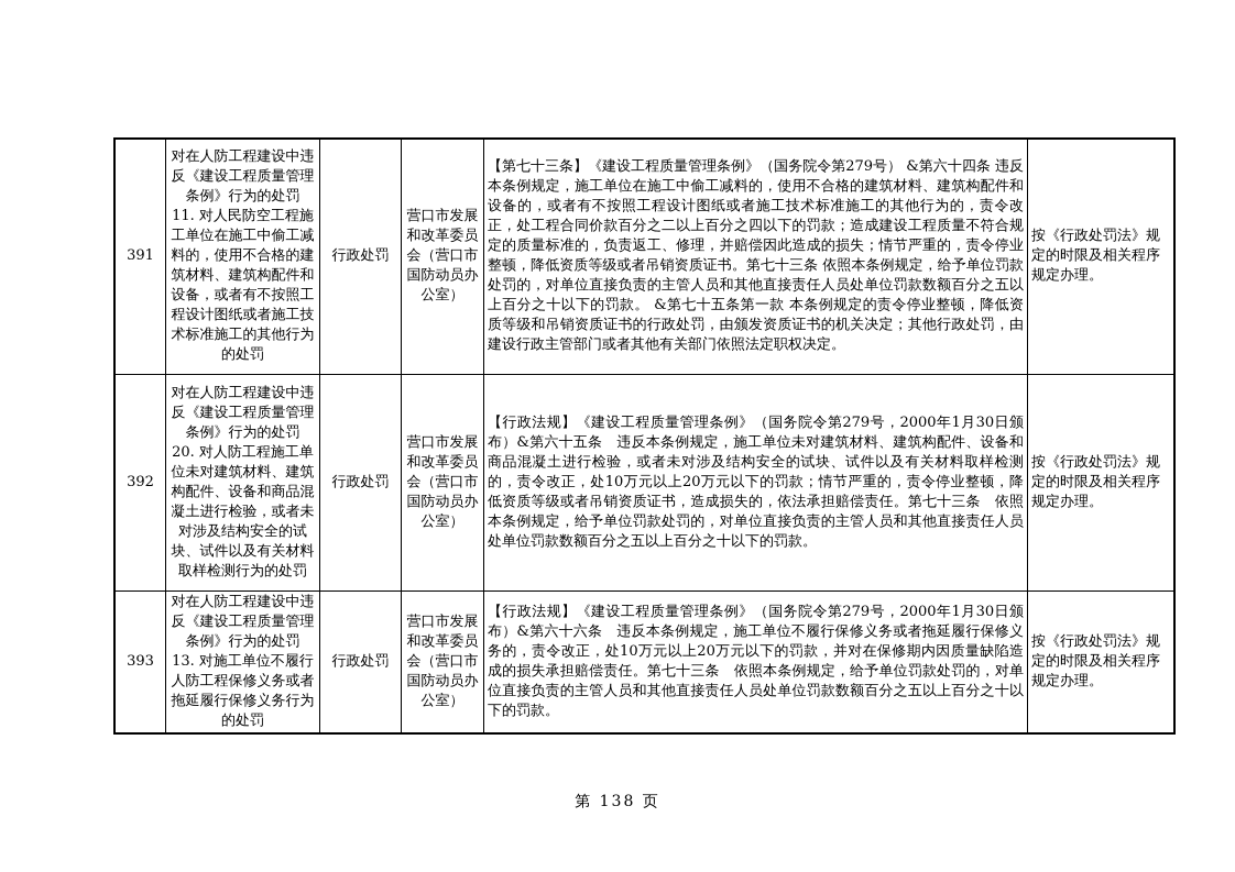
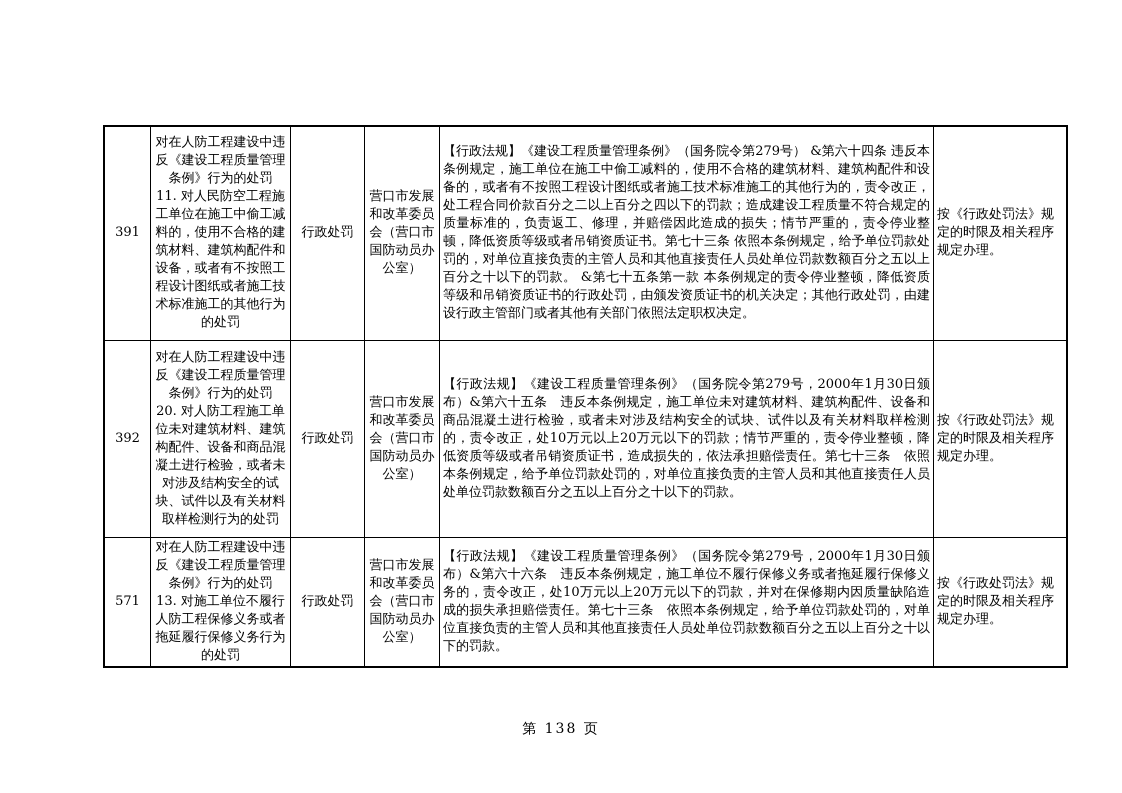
- 391	对在人防工程建设中违反《建设工程质量管理条例》行为的处罚 11. 对人民防空工程施工单位在施工中偷工减料的，使用不合格的建筑材料、建筑构配件和设备，或者有不按照工程设计图纸或者施工技术标准施工的其他行为的处罚	行政处罚	营口市发展和改革委员会（营口市国防动员办公室）	【第七十三条】《建设工程质量管理条例》（国务院令第279号） &第六十四条 违反本条例规定，施工单位在施工中偷工减料的，使用不合格的建筑材料、建筑构配件和设备的，或者有不按照工程设计图纸或者施工技术标准施工的其他行为的，责令改正，处工程合同价款百分之二以上百分之四以下的罚款；造成建设工程质量不符合规定的质量标准的，负责返工、修理，并赔偿因此造成的损失；情节严重的，责令停业整顿，降低资质等级或者吊销资质证书。第七十三条 依照本条例规定，给予单位罚款处罚的，对单位直接负责的主管人员和其他直接责任人员处单位罚款数额百分之五以上百分之十以下的罚款。 &第七十五条第一款 本条例规定的责令停业整顿，降低资质等级和吊销资质证书的行政处罚，由颁发资质证书的机关决定；其他行政处罚，由建设行政主管部门或者其他有关部门依照法定职权决定。	按《行政处罚法》规定的时限及相关程序规定办理。
+ 391	对在人防工程建设中违反《建设工程质量管理条例》行为的处罚 11. 对人民防空工程施工单位在施工中偷工减料的，使用不合格的建筑材料、建筑构配件和设备，或者有不按照工程设计图纸或者施工技术标准施工的其他行为的处罚	行政处罚	营口市发展和改革委员会（营口市国防动员办公室）	【行政法规】《建设工程质量管理条例》（国务院令第279号） &第六十四条 违反本条例规定，施工单位在施工中偷工减料的，使用不合格的建筑材料、建筑构配件和设备的，或者有不按照工程设计图纸或者施工技术标准施工的其他行为的，责令改正，处工程合同价款百分之二以上百分之四以下的罚款；造成建设工程质量不符合规定的质量标准的，负责返工、修理，并赔偿因此造成的损失；情节严重的，责令停业整顿，降低资质等级或者吊销资质证书。第七十三条 依照本条例规定，给予单位罚款处罚的，对单位直接负责的主管人员和其他直接责任人员处单位罚款数额百分之五以上百分之十以下的罚款。 &第七十五条第一款 本条例规定的责令停业整顿，降低资质等级和吊销资质证书的行政处罚，由颁发资质证书的机关决定；其他行政处罚，由建设行政主管部门或者其他有关部门依照法定职权决定。	按《行政处罚法》规定的时限及相关程序规定办理。
  392	对在人防工程建设中违反《建设工程质量管理条例》行为的处罚 20. 对人防工程施工单位未对建筑材料、建筑构配件、设备和商品混凝土进行检验，或者未对涉及结构安全的试块、试件以及有关材料取样检测行为的处罚	行政处罚	营口市发展和改革委员会（营口市国防动员办公室）	【行政法规】《建设工程质量管理条例》（国务院令第279号，2000年1月30日颁布）&第六十五条 违反本条例规定，施工单位未对建筑材料、建筑构配件、设备和商品混凝土进行检验，或者未对涉及结构安全的试块、试件以及有关材料取样检测的，责令改正，处10万元以上20万元以下的罚款；情节严重的，责令停业整顿，降低资质等级或者吊销资质证书，造成损失的，依法承担赔偿责任。第七十三条 依照本条例规定，给予单位罚款处罚的，对单位直接负责的主管人员和其他直接责任人员处单位罚款数额百分之五以上百分之十以下的罚款。	按《行政处罚法》规定的时限及相关程序规定办理。
- 393	对在人防工程建设中违反《建设工程质量管理条例》行为的处罚 13. 对施工单位不履行人防工程保修义务或者拖延履行保修义务行为的处罚	行政处罚	营口市发展和改革委员会（营口市国防动员办公室）	【行政法规】《建设工程质量管理条例》（国务院令第279号，2000年1月30日颁布）&第六十六条 违反本条例规定，施工单位不履行保修义务或者拖延履行保修义务的，责令改正，处10万元以上20万元以下的罚款，并对在保修期内因质量缺陷造成的损失承担赔偿责任。第七十三条 依照本条例规定，给予单位罚款处罚的，对单位直接负责的主管人员和其他直接责任人员处单位罚款数额百分之五以上百分之十以下的罚款。	按《行政处罚法》规定的时限及相关程序规定办理。
+ 571	对在人防工程建设中违反《建设工程质量管理条例》行为的处罚 13. 对施工单位不履行人防工程保修义务或者拖延履行保修义务行为的处罚	行政处罚	营口市发展和改革委员会（营口市国防动员办公室）	【行政法规】《建设工程质量管理条例》（国务院令第279号，2000年1月30日颁布）&第六十六条 违反本条例规定，施工单位不履行保修义务或者拖延履行保修义务的，责令改正，处10万元以上20万元以下的罚款，并对在保修期内因质量缺陷造成的损失承担赔偿责任。第七十三条 依照本条例规定，给予单位罚款处罚的，对单位直接负责的主管人员和其他直接责任人员处单位罚款数额百分之五以上百分之十以下的罚款。	按《行政处罚法》规定的时限及相关程序规定办理。
  第 138 页
